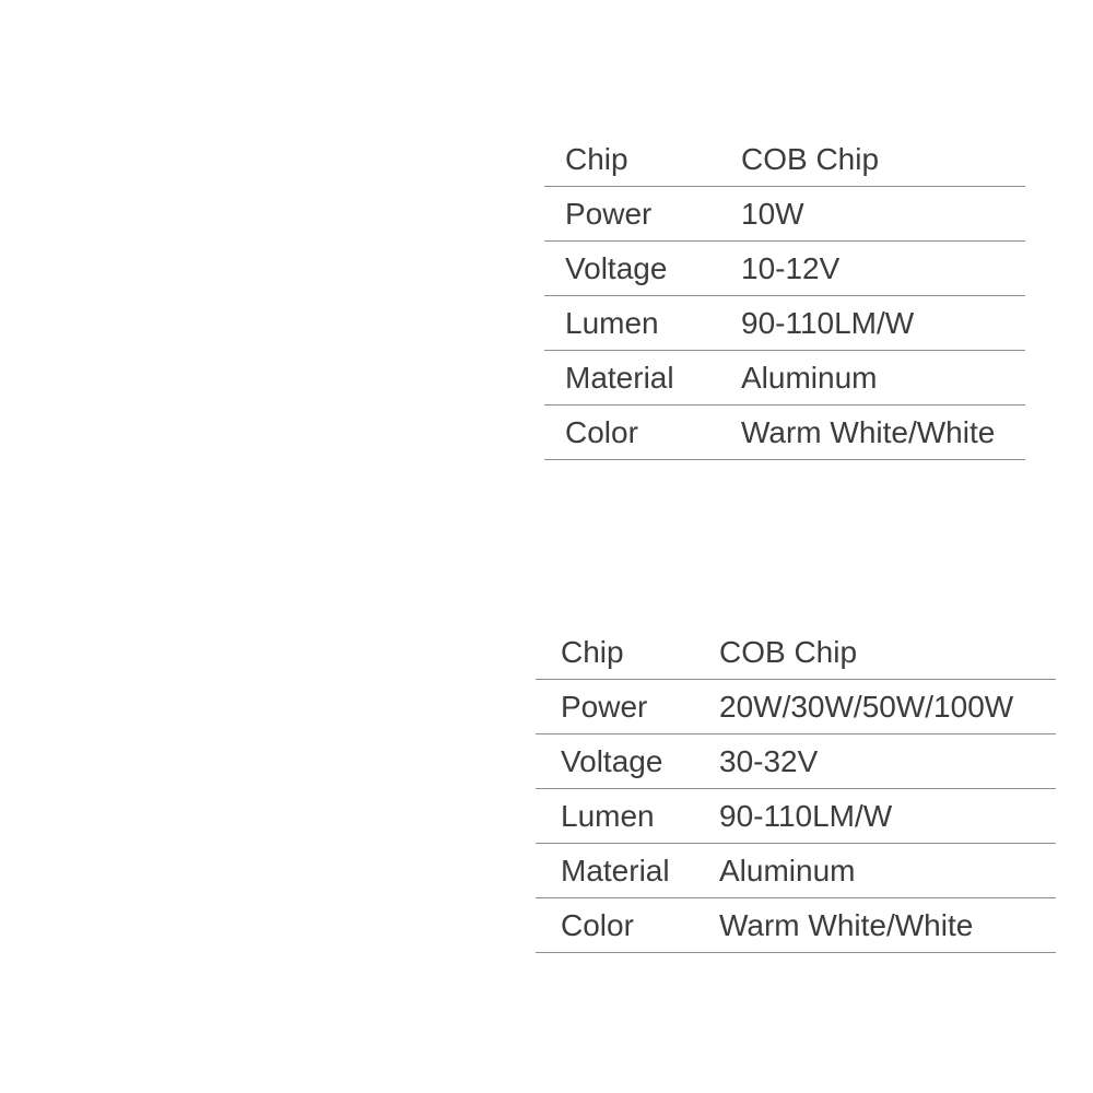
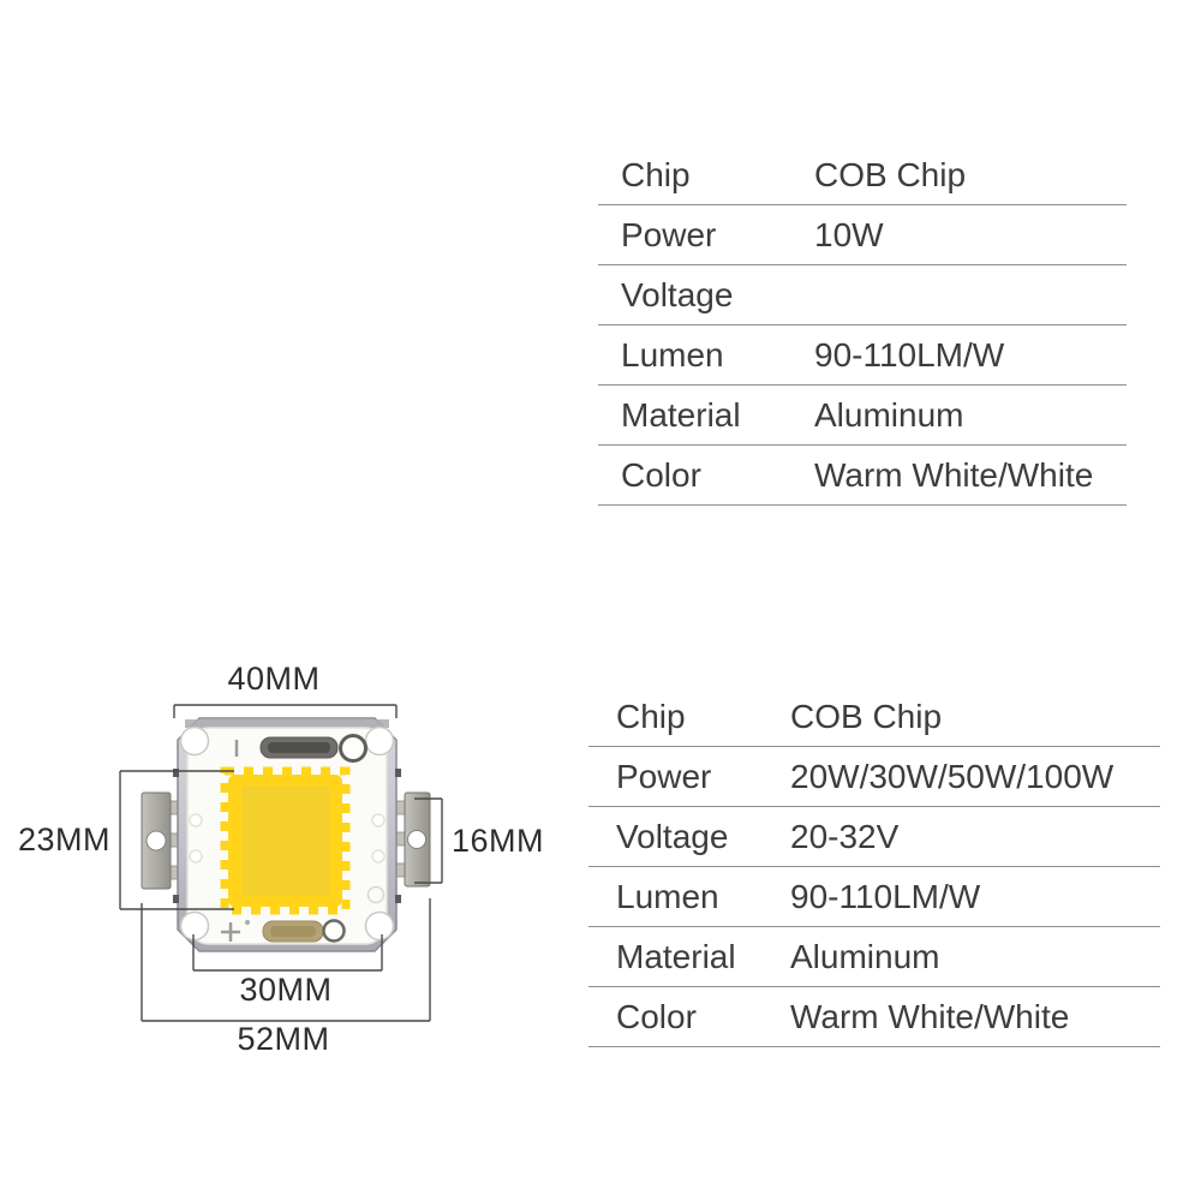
  Chip
  COB Chip
  Power
  10W
  Voltage
- 10-12V
  Lumen
  90-110LM/W
  Material
  Aluminum
  Color
  Warm White/White
+ 40MM
+ 23MM
+ 16MM
+ 30MM
+ 52MM
  Chip
  COB Chip
  Power
  20W/30W/50W/100W
  Voltage
- 30-32V
+ 20-32V
  Lumen
  90-110LM/W
  Material
  Aluminum
  Color
  Warm White/White
